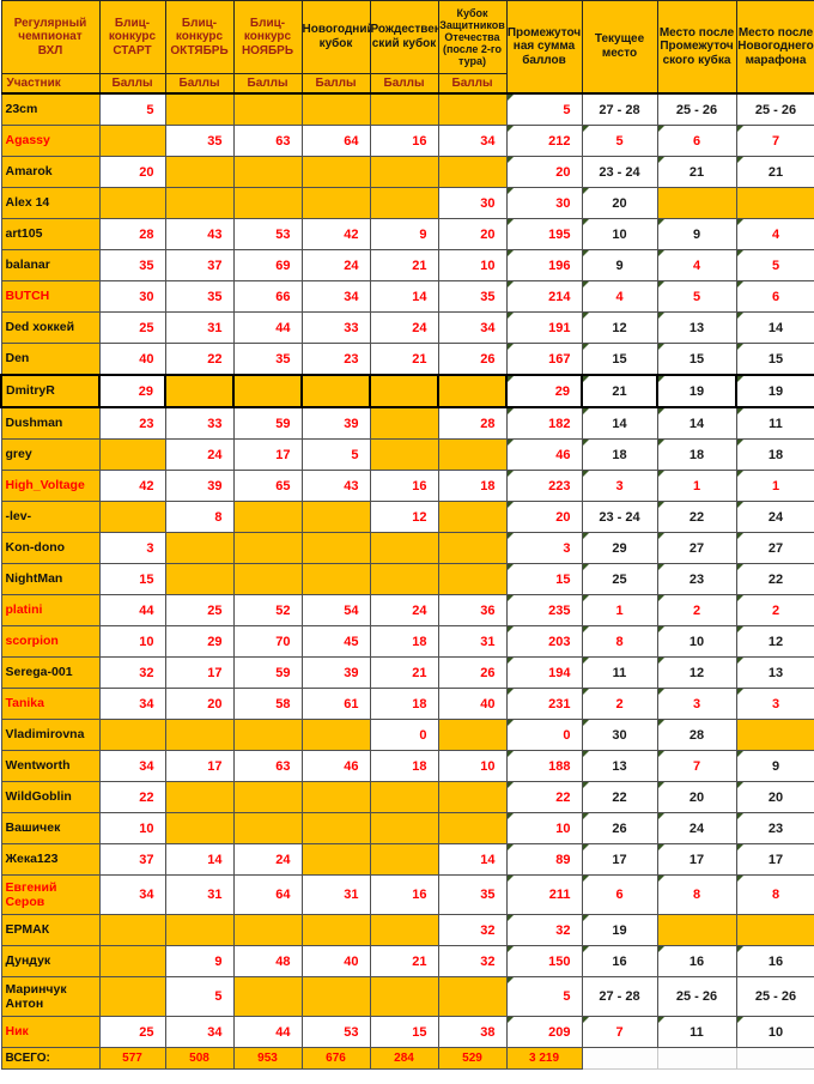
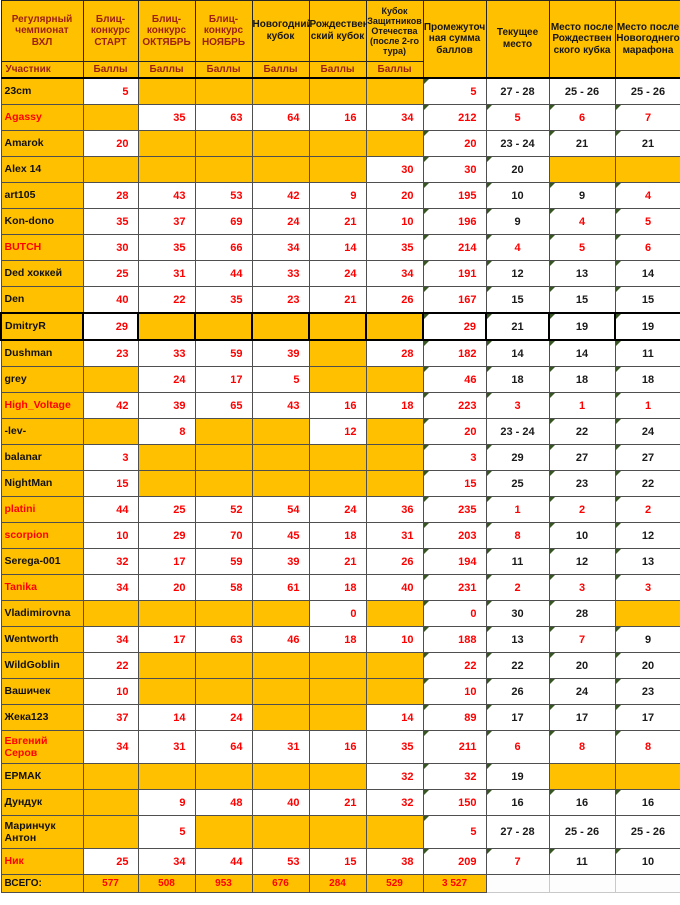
- Регулярный чемпионат ВХЛ	Блиц- конкурс СТАРТ	Блиц- конкурс ОКТЯБРЬ	Блиц- конкурс НОЯБРЬ	Новогодни кубок	Рождестве ский кубок	Кубок Защитников Отечества (после 2-го тура)	Промежуточ ная сумма баллов	Текущее место	Место после Промежуточ ского кубка	Место после Новогоднего марафона
+ Регулярный чемпионат ВХЛ	Блиц- конкурс СТАРТ	Блиц- конкурс ОКТЯБРЬ	Блиц- конкурс НОЯБРЬ	Новогодни кубок	Рождестве ский кубок	Кубок Защитников Отечества (после 2-го тура)	Промежуточ ная сумма баллов	Текущее место	Место после Рождествен ского кубка	Место после Новогоднего марафона
  Участник	Баллы	Баллы	Баллы	Баллы	Баллы	Баллы
  23cm	5						5	27 - 28	25 - 26	25 - 26
  Agassy		35	63	64	16	34	212	5	6	7
  Amarok	20						20	23 - 24	21	21
  Alex 14						30	30	20
  art105	28	43	53	42	9	20	195	10	9	4
- balanar	35	37	69	24	21	10	196	9	4	5
+ Kon-dono	35	37	69	24	21	10	196	9	4	5
  BUTCH	30	35	66	34	14	35	214	4	5	6
  Ded хоккей	25	31	44	33	24	34	191	12	13	14
  Den	40	22	35	23	21	26	167	15	15	15
  DmitryR	29						29	21	19	19
  Dushman	23	33	59	39		28	182	14	14	11
  grey		24	17	5			46	18	18	18
  High_Voltage	42	39	65	43	16	18	223	3	1	1
  -lev-		8			12		20	23 - 24	22	24
- Kon-dono	3						3	29	27	27
+ balanar	3						3	29	27	27
  NightMan	15						15	25	23	22
  platini	44	25	52	54	24	36	235	1	2	2
  scorpion	10	29	70	45	18	31	203	8	10	12
  Serega-001	32	17	59	39	21	26	194	11	12	13
  Tanika	34	20	58	61	18	40	231	2	3	3
  Vladimirovna					0		0	30	28
  Wentworth	34	17	63	46	18	10	188	13	7	9
  WildGoblin	22						22	22	20	20
  Вашичек	10						10	26	24	23
  Жека123	37	14	24			14	89	17	17	17
  Евгений Серов	34	31	64	31	16	35	211	6	8	8
  ЕРМАК						32	32	19
  Дундук		9	48	40	21	32	150	16	16	16
  Маринчук Антон		5					5	27 - 28	25 - 26	25 - 26
  Ник	25	34	44	53	15	38	209	7	11	10
- ВСЕГО:	577	508	953	676	284	529	3 219
+ ВСЕГО:	577	508	953	676	284	529	3 527
